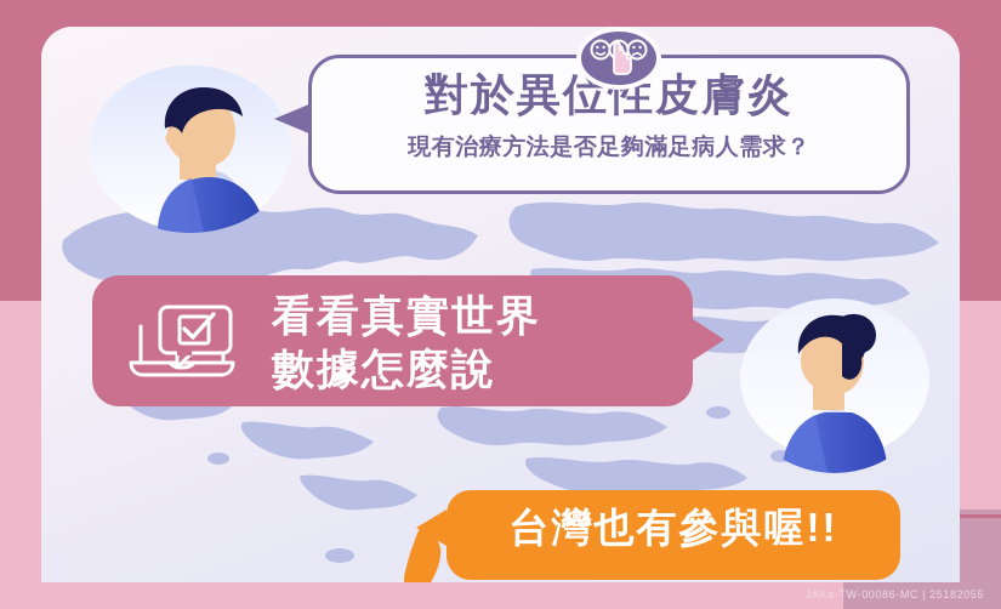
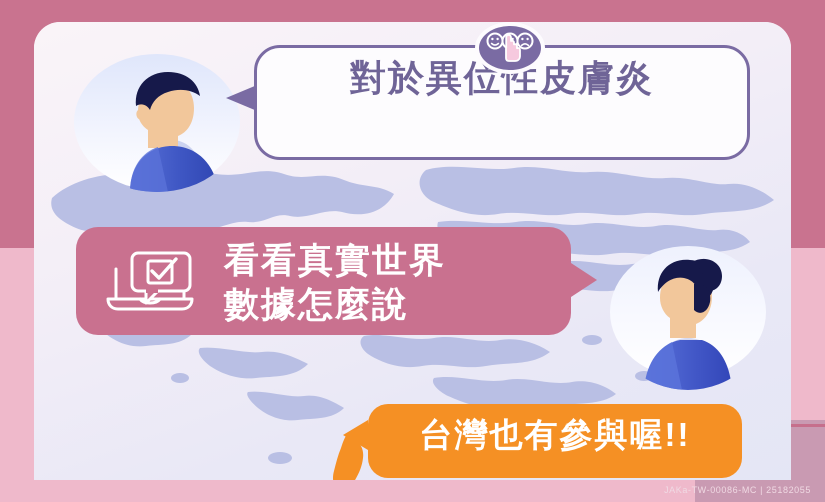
  對於異位性皮膚炎
- 現有治療方法是否足夠滿足病人需求？
  看看真實世界
  數據怎麼說
  台灣也有參與喔!!
  JAKa-TW-00086-MC | 25182055
